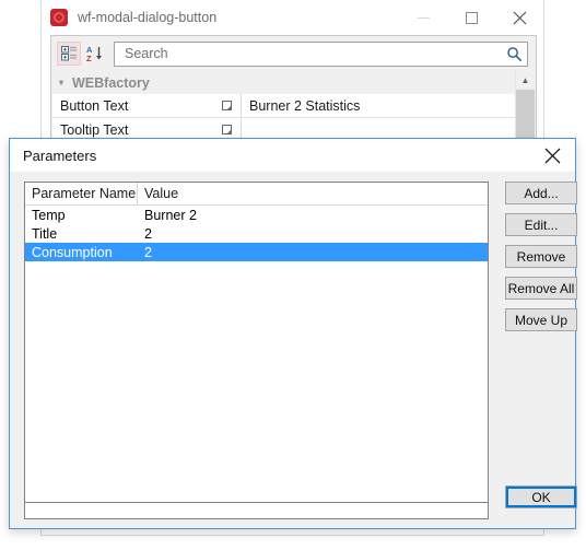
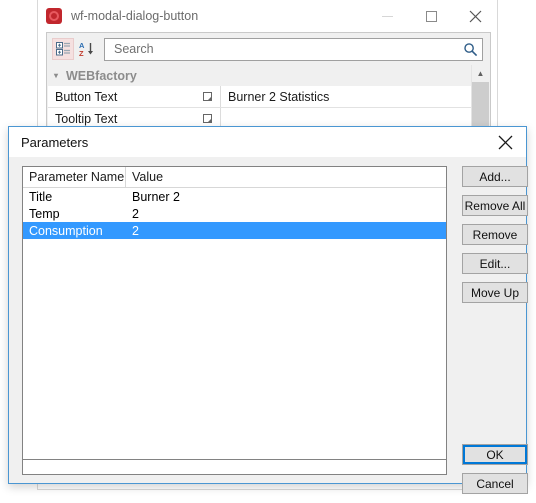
  wf-modal-dialog-button
  A
  Z
  Search
  ▾
  WEBfactory
  Button Text
  Burner 2 Statistics
  Tooltip Text
  ▲
  Parameters
  Parameter Name
  Value
- Temp
+ Title
  Burner 2
- Title
+ Temp
  2
  Consumption
  2
  Add...
- Edit...
+ Remove All
  Remove
- Remove All
+ Edit...
  Move Up
  OK
+ Cancel
